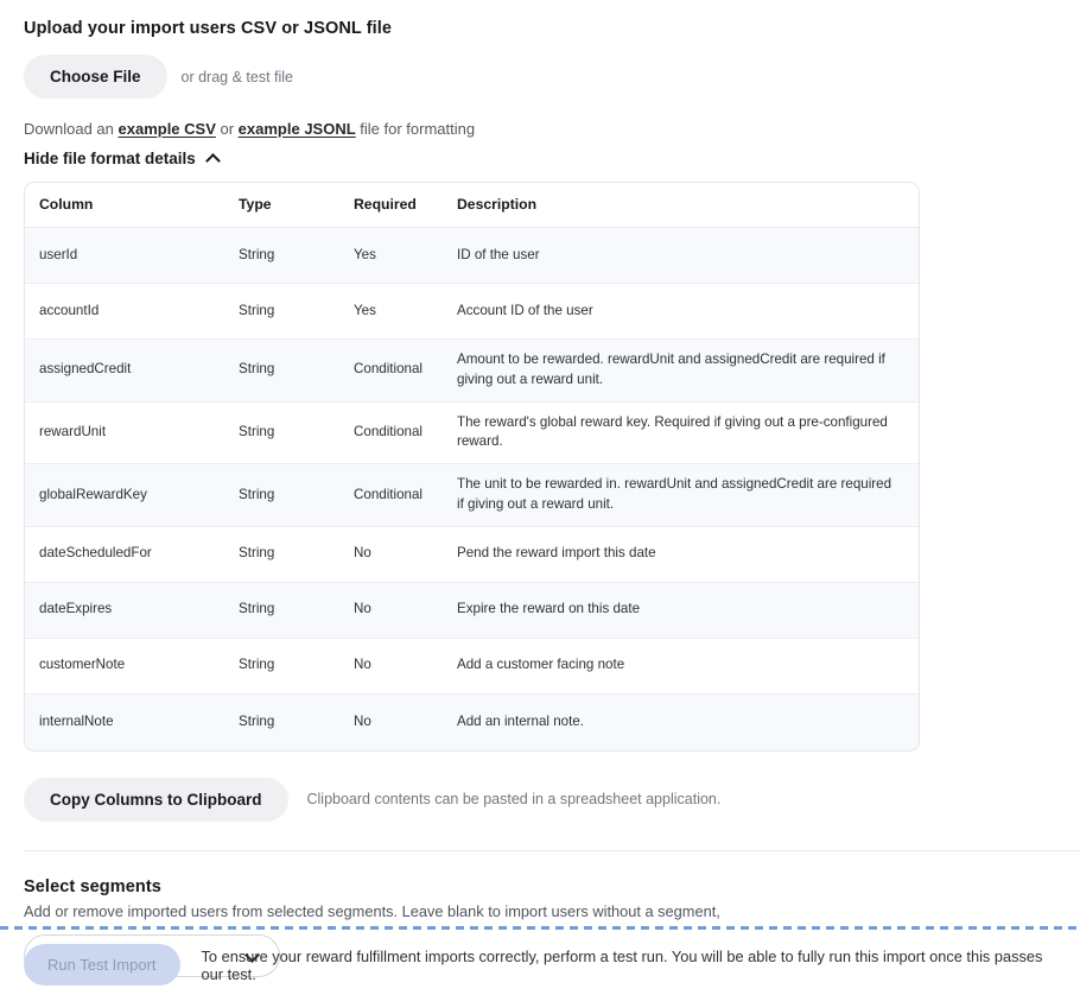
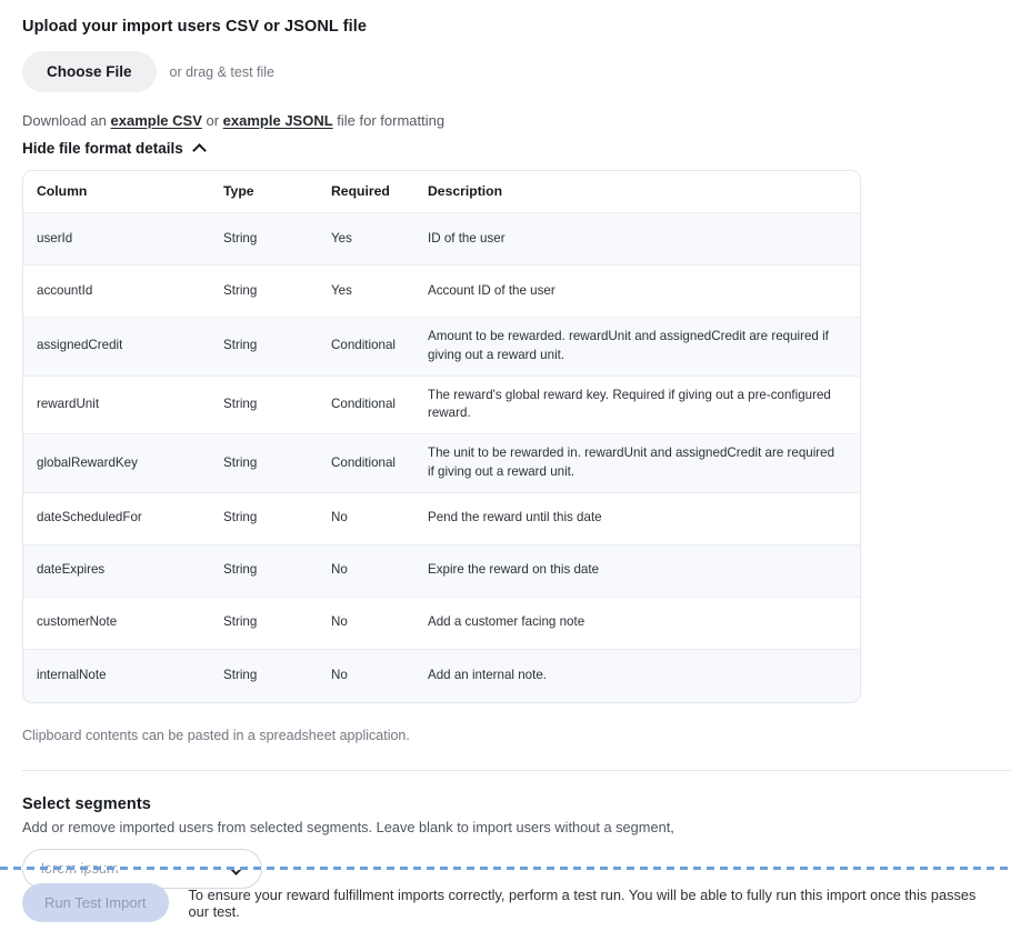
  Upload your import users CSV or JSONL file
  Choose File
  or drag & test file
  Download an example CSV or example JSONL file for formatting
  Hide file format details
  Column
  Type
  Required
  Description
  userId
  String
  Yes
  ID of the user
  accountId
  String
  Yes
  Account ID of the user
  assignedCredit
  String
  Conditional
  Amount to be rewarded. rewardUnit and assignedCredit are required if giving out a reward unit.
  rewardUnit
  String
  Conditional
  The reward's global reward key. Required if giving out a pre-configured reward.
  globalRewardKey
  String
  Conditional
  The unit to be rewarded in. rewardUnit and assignedCredit are required if giving out a reward unit.
  dateScheduledFor
  String
  No
- Pend the reward import this date
+ Pend the reward until this date
  dateExpires
  String
  No
  Expire the reward on this date
  customerNote
  String
  No
  Add a customer facing note
  internalNote
  String
  No
  Add an internal note.
- Copy Columns to Clipboard
  Clipboard contents can be pasted in a spreadsheet application.
  Select segments
  Add or remove imported users from selected segments. Leave blank to import users without a segment,
  Run Test Import
  To ensure your reward fulfillment imports correctly, perform a test run. You will be able to fully run this import once this passes our test.
